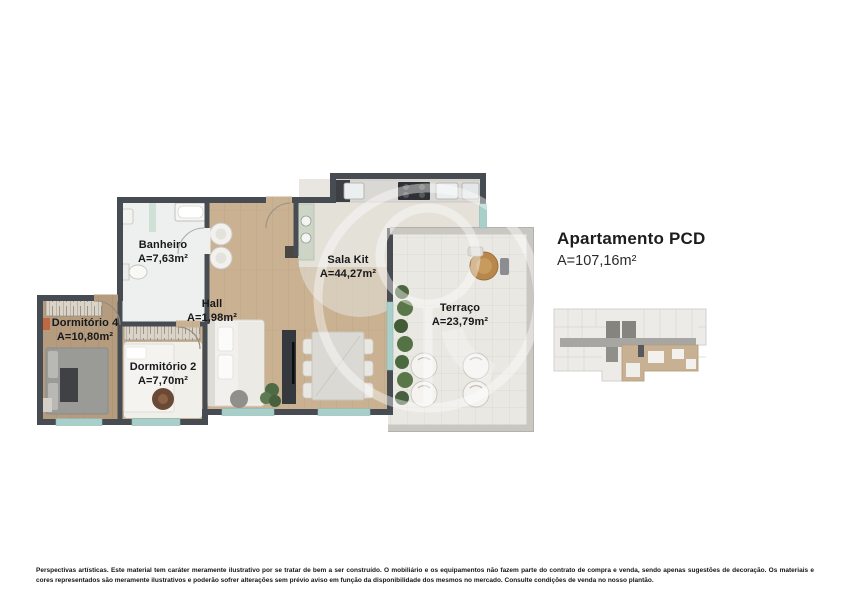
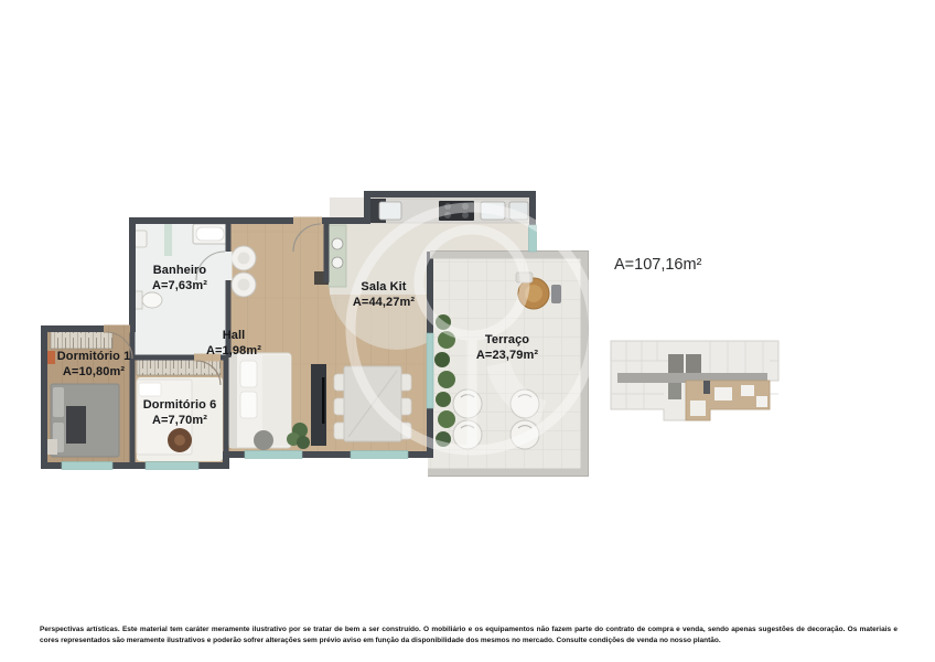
  Banheiro
  A=7,63m²
  Hall
  A=1,98m²
  Sala Kit
  A=44,27m²
  Terraço
  A=23,79m²
- Dormitório 4
+ Dormitório 1
  A=10,80m²
- Dormitório 2
+ Dormitório 6
  A=7,70m²
- Apartamento PCD
  A=107,16m²
